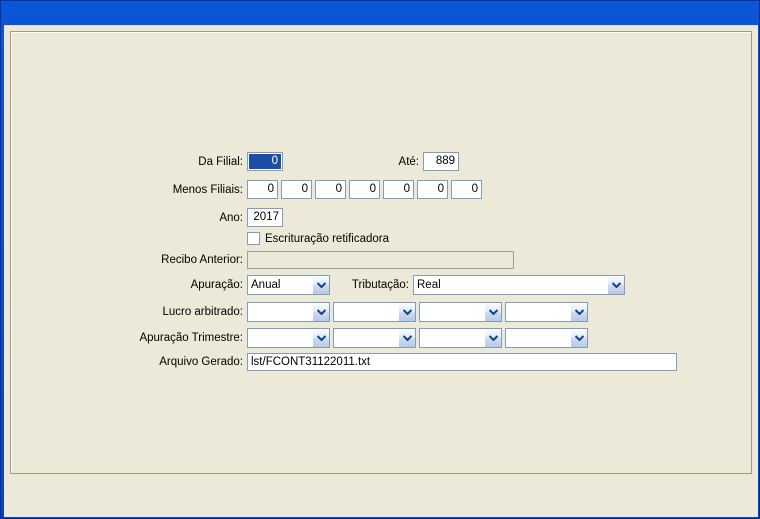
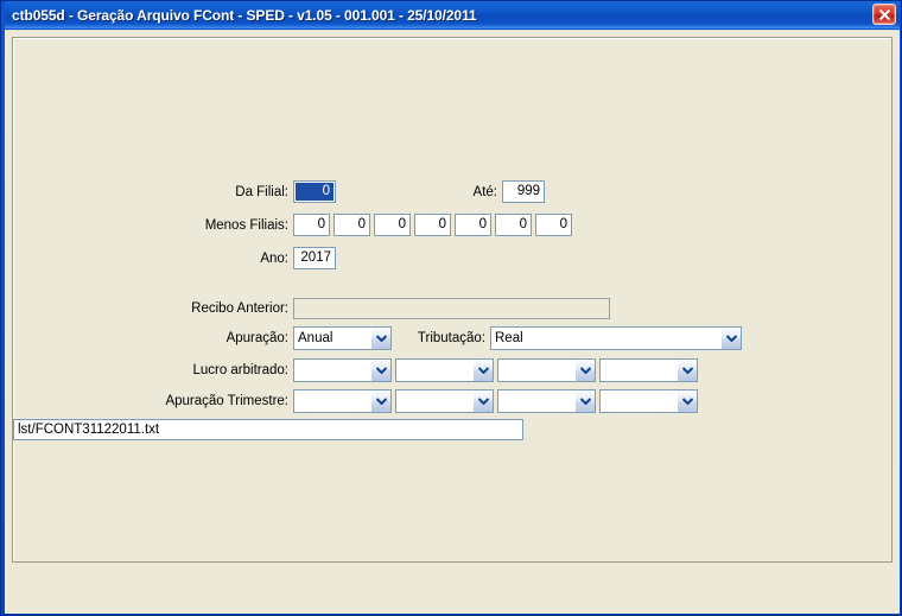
+ ctb055d - Geração Arquivo FCont - SPED - v1.05 - 001.001 - 25/10/2011
  Da Filial:
  0
  Até:
- 889
+ 999
  Menos Filiais:
  0
  0
  0
  0
  0
  0
  0
  Ano:
  2017
- Escrituração retificadora
  Recibo Anterior:
  Apuração:
  Anual
  Tributação:
  Real
  Lucro arbitrado:
  Apuração Trimestre:
- Arquivo Gerado:
  lst/FCONT31122011.txt
